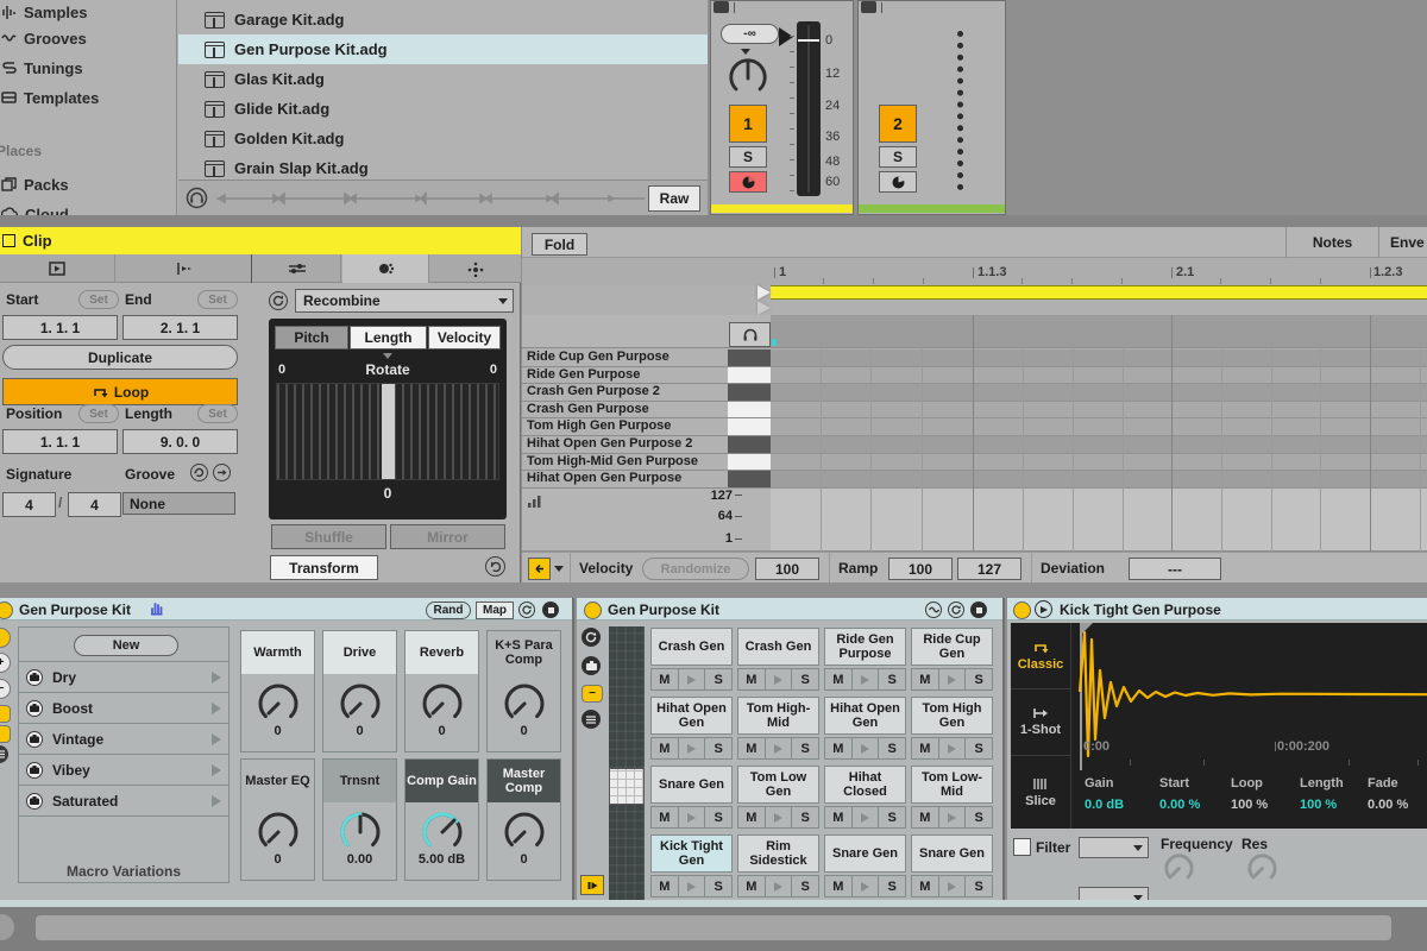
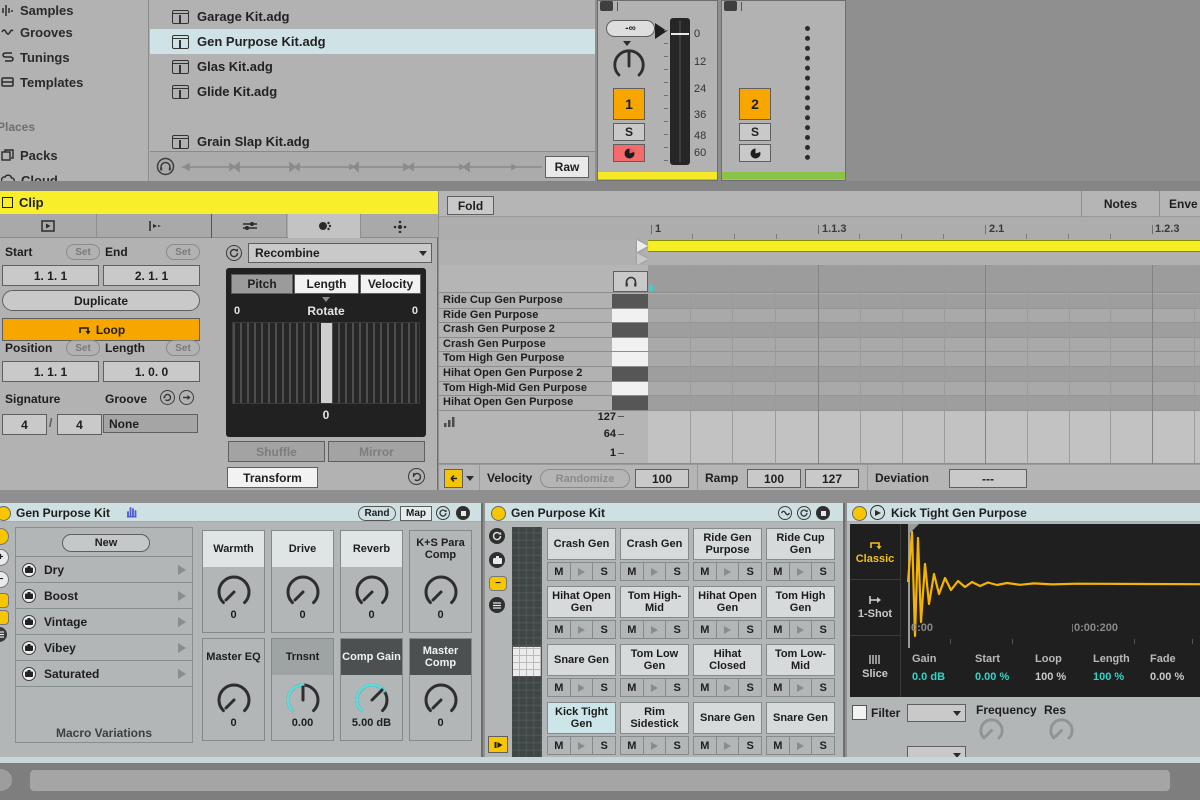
  Samples
  Grooves
  Tunings
  Templates
  Places
  Packs
  Cloud
  Garage Kit.adg
  Gen Purpose Kit.adg
  Glas Kit.adg
  Glide Kit.adg
- Golden Kit.adg
  Grain Slap Kit.adg
  Raw
  -∞
  0
  12
  24
  36
  48
  60
  1
  S
  2
  S
  Clip
  Start
  Set
  End
  Set
  1. 1. 1
  2. 1. 1
  Duplicate
  Loop
  Position
  Set
  Length
  Set
  1. 1. 1
- 9. 0. 0
+ 1. 0. 0
  Signature
  Groove
  4
  /
  4
  None
  Recombine
  Pitch
  Length
  Velocity
  0
  Rotate
  0
  0
  Shuffle
  Mirror
  Transform
  Fold
  Notes
  Enve
  1
  1.1.3
  2.1
  1.2.3
  Ride Cup Gen Purpose
  Ride Gen Purpose
  Crash Gen Purpose 2
  Crash Gen Purpose
  Tom High Gen Purpose
  Hihat Open Gen Purpose 2
  Tom High-Mid Gen Purpose
  Hihat Open Gen Purpose
  127
  64
  1
  Velocity
  Randomize
  100
  Ramp
  100
  127
  Deviation
  ---
  Gen Purpose Kit
  Rand
  Map
  +
  −
  New
  Dry
  Boost
  Vintage
  Vibey
  Saturated
  Macro Variations
  Warmth
  0
  Drive
  0
  Reverb
  0
  K+S Para Comp
  0
  Master EQ
  0
  Trnsnt
  0.00
  Comp Gain
  5.00 dB
  Master Comp
  0
  Gen Purpose Kit
  −
  Crash Gen
  Crash Gen
  Ride Gen Purpose
  Ride Cup Gen
  M
  S
  M
  S
  M
  S
  M
  S
  Hihat Open Gen
  Tom High-Mid
  Hihat Open Gen
  Tom High Gen
  M
  S
  M
  S
  M
  S
  M
  S
  Snare Gen
  Tom Low Gen
  Hihat Closed
  Tom Low-Mid
  M
  S
  M
  S
  M
  S
  M
  S
  Kick Tight Gen
  Rim Sidestick
  Snare Gen
  Snare Gen
  M
  S
  M
  S
  M
  S
  M
  S
  Kick Tight Gen Purpose
  Classic
  1-Shot
  Slice
  0:00
  0:00:200
  Gain
  0.0 dB
  Start
  0.00 %
  Loop
  100 %
  Length
  100 %
  Fade
  0.00 %
  Filter
  Frequency
  Res
